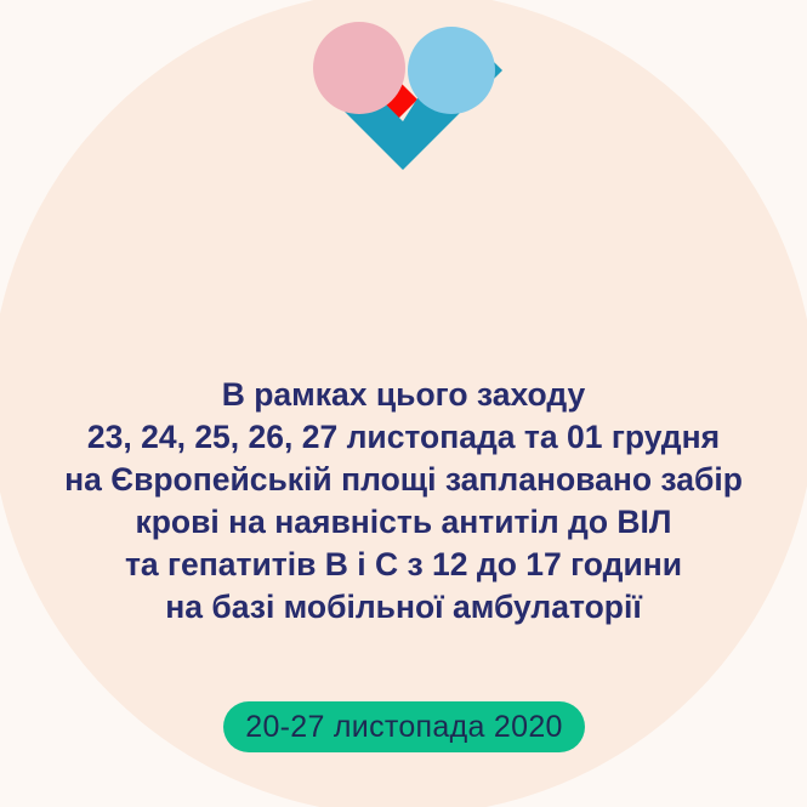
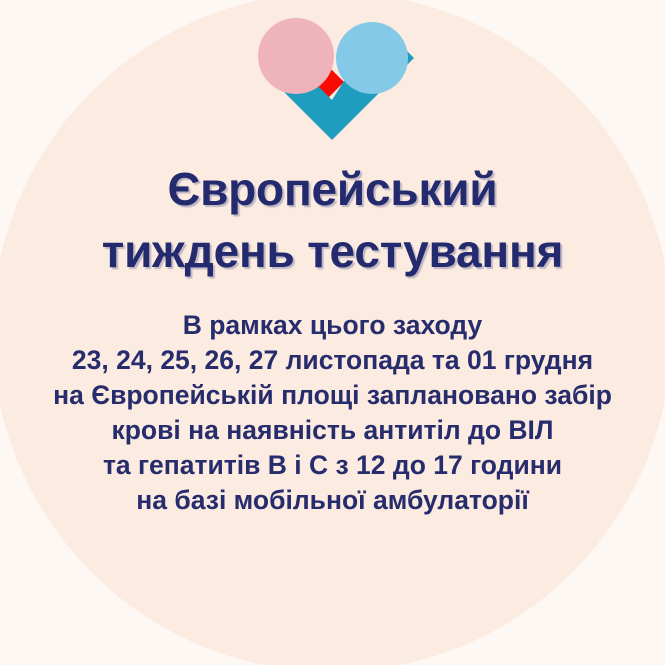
+ Європейський
+ тиждень тестування
  В рамках цього заходу
  23, 24, 25, 26, 27 листопада та 01 грудня
  на Європейській площі заплановано забір
  крові на наявність антитіл до ВІЛ
  та гепатитів В і С з 12 до 17 години
  на базі мобільної амбулаторії
- 20-27 листопада 2020
